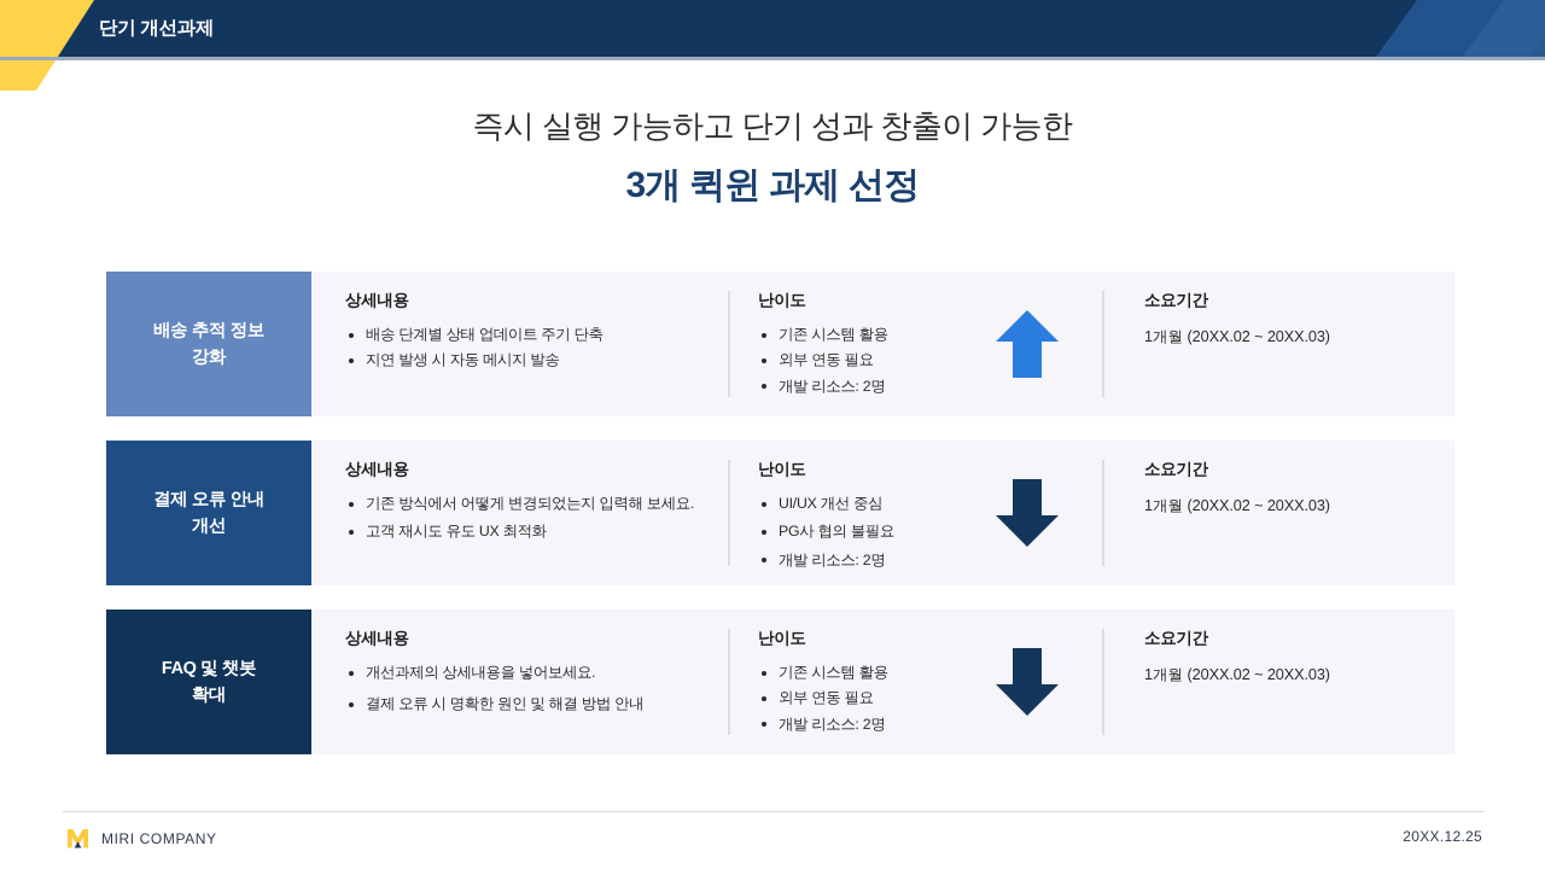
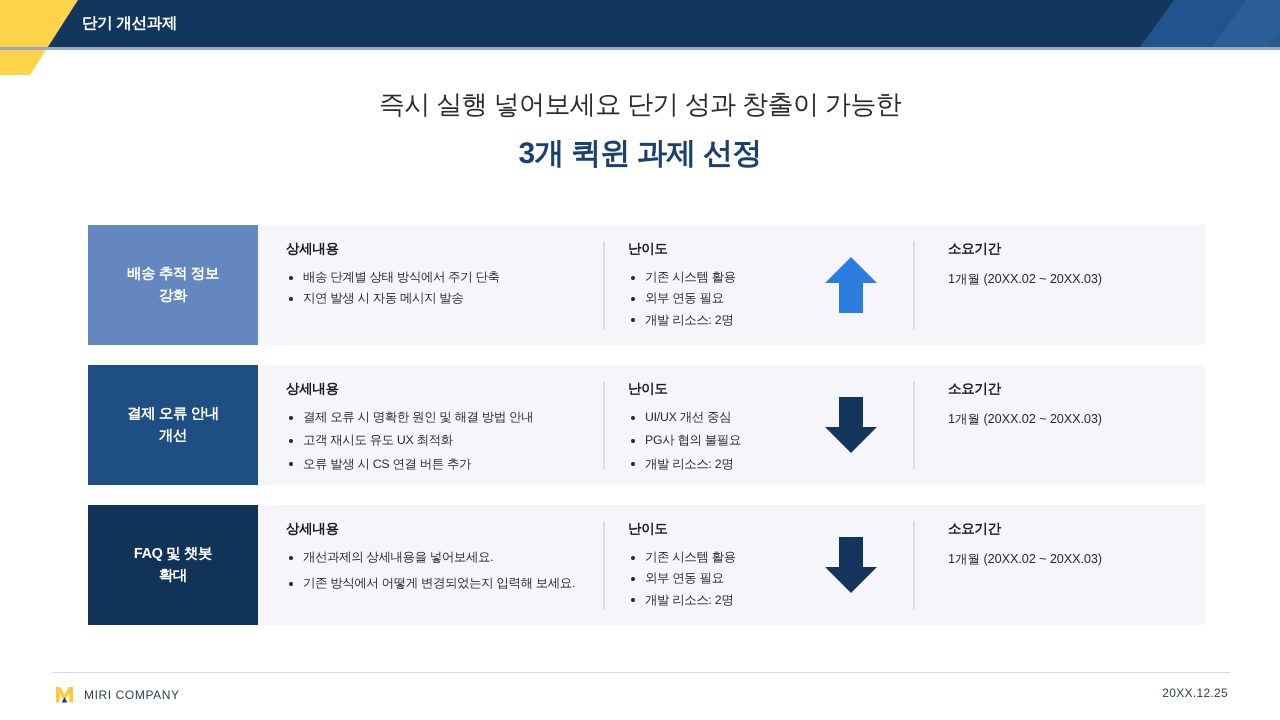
  단기 개선과제
- 즉시 실행 가능하고 단기 성과 창출이 가능한
+ 즉시 실행 넣어보세요 단기 성과 창출이 가능한
  3개 퀵윈 과제 선정
  배송 추적 정보
  강화
  상세내용
- 배송 단계별 상태 업데이트 주기 단축
+ 배송 단계별 상태 방식에서 주기 단축
  지연 발생 시 자동 메시지 발송
  난이도
  기존 시스템 활용
  외부 연동 필요
  개발 리소스: 2명
  소요기간
  1개월 (20XX.02 ~ 20XX.03)
  결제 오류 안내
  개선
  상세내용
- 기존 방식에서 어떻게 변경되었는지 입력해 보세요.
+ 결제 오류 시 명확한 원인 및 해결 방법 안내
  고객 재시도 유도 UX 최적화
+ 오류 발생 시 CS 연결 버튼 추가
  난이도
  UI/UX 개선 중심
  PG사 협의 불필요
  개발 리소스: 2명
  소요기간
  1개월 (20XX.02 ~ 20XX.03)
  FAQ 및 챗봇
  확대
  상세내용
  개선과제의 상세내용을 넣어보세요.
- 결제 오류 시 명확한 원인 및 해결 방법 안내
+ 기존 방식에서 어떻게 변경되었는지 입력해 보세요.
  난이도
  기존 시스템 활용
  외부 연동 필요
  개발 리소스: 2명
  소요기간
  1개월 (20XX.02 ~ 20XX.03)
  MIRI COMPANY
  20XX.12.25
